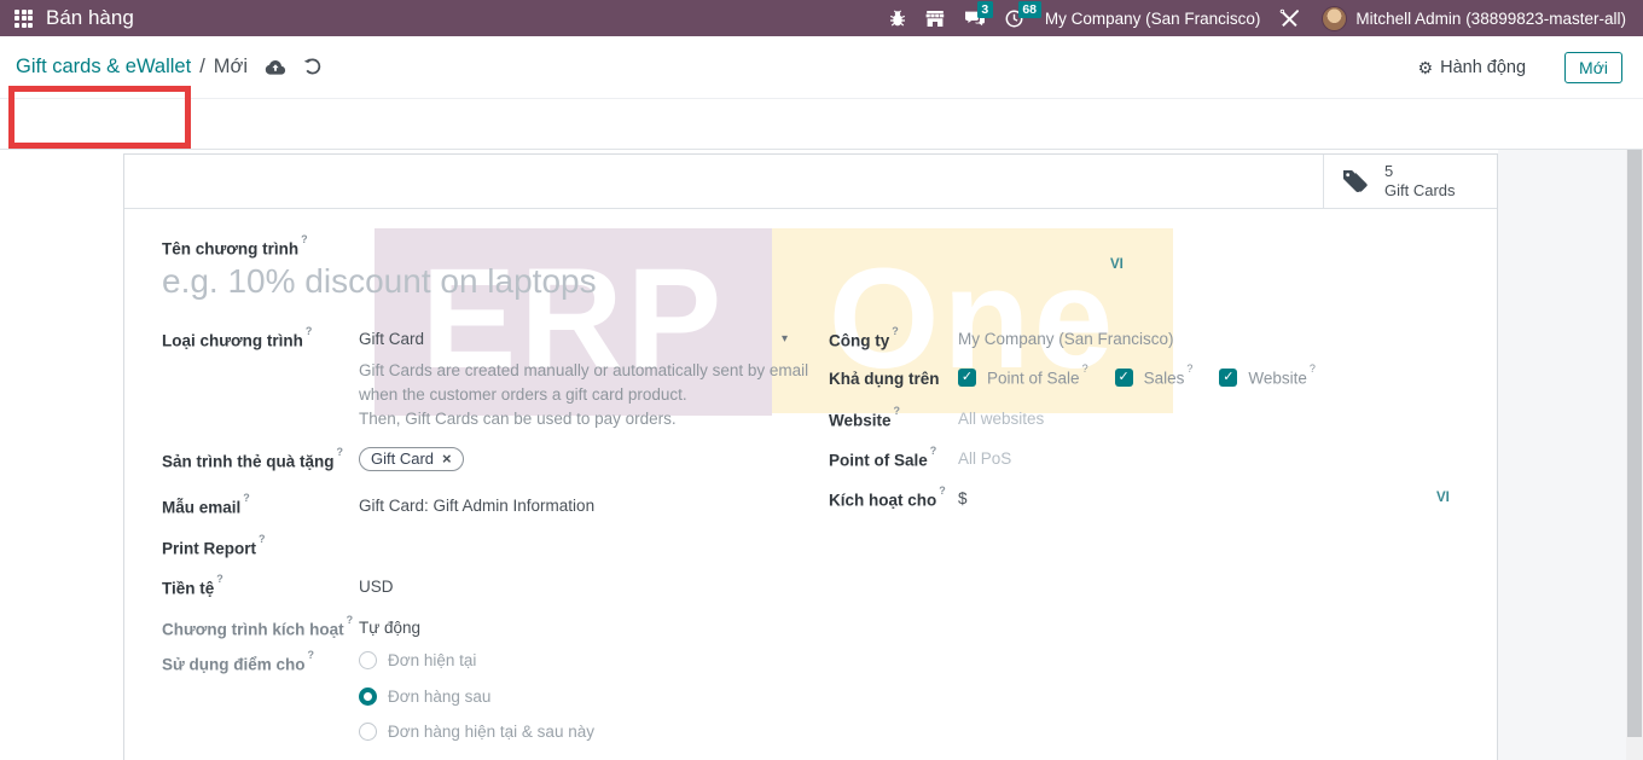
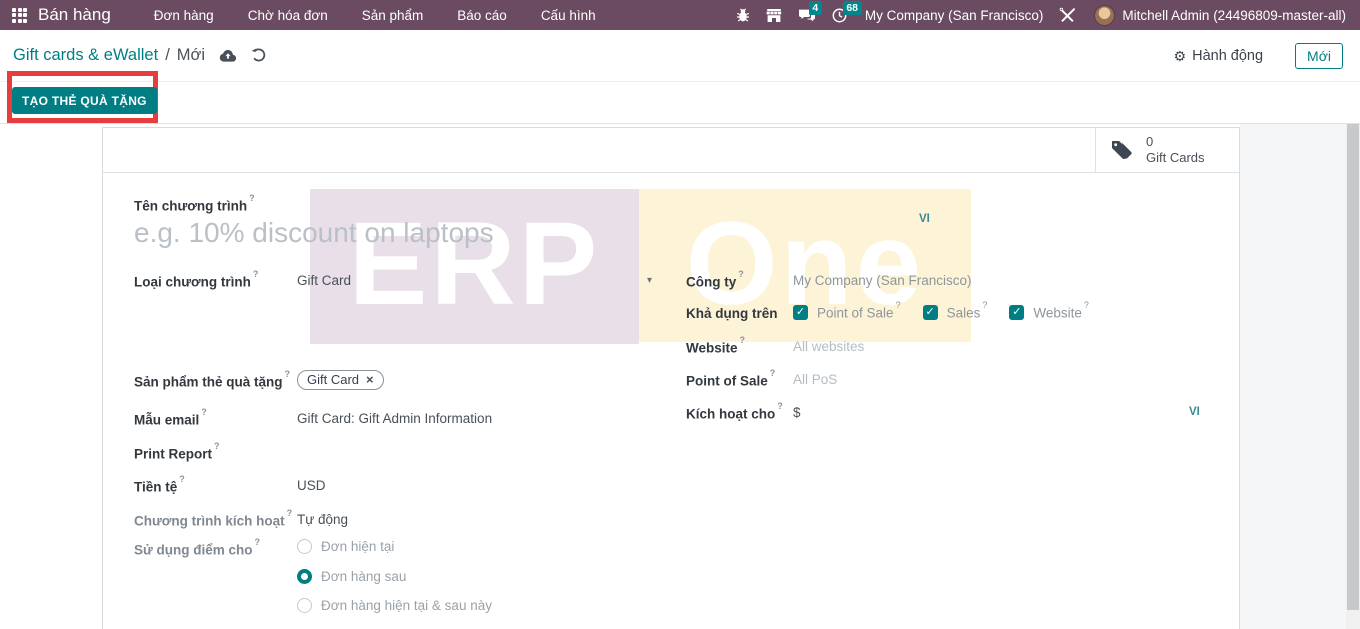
  Bán hàng
+ Đơn hàng
+ Chờ hóa đơn
+ Sản phẩm
+ Báo cáo
+ Cấu hình
- 3
+ 4
  68
  My Company (San Francisco)
- Mitchell Admin (38899823-master-all)
+ Mitchell Admin (24496809-master-all)
  Gift cards & eWallet
  /
  Mới
  ⚙
  Hành động
  Mới
+ TẠO THẺ QUÀ TẶNG
- 5
+ 0
  Gift Cards
  ERP
  One
  VI
  VI
  Tên chương trình?
  e.g. 10% discount on laptops
  Loại chương trình?
  Gift Card
  ▾
- Gift Cards are created manually or automatically sent by email
- when the customer orders a gift card product.
- Then, Gift Cards can be used to pay orders.
- Sản trình thẻ quà tặng?
+ Sản phẩm thẻ quà tặng?
  Gift Card
  ×
  Mẫu email?
  Gift Card: Gift Admin Information
  Print Report?
  Tiền tệ?
  USD
  Chương trình kích hoạt?
  Tự động
  Sử dụng điểm cho?
  Đơn hiện tại
  Đơn hàng sau
  Đơn hàng hiện tại & sau này
  Công ty?
  My Company (San Francisco)
  Khả dụng trên
  ✓
  Point of Sale?
  ✓
  Sales?
  ✓
  Website?
  Website?
  All websites
  Point of Sale?
  All PoS
  Kích hoạt cho?
  $
